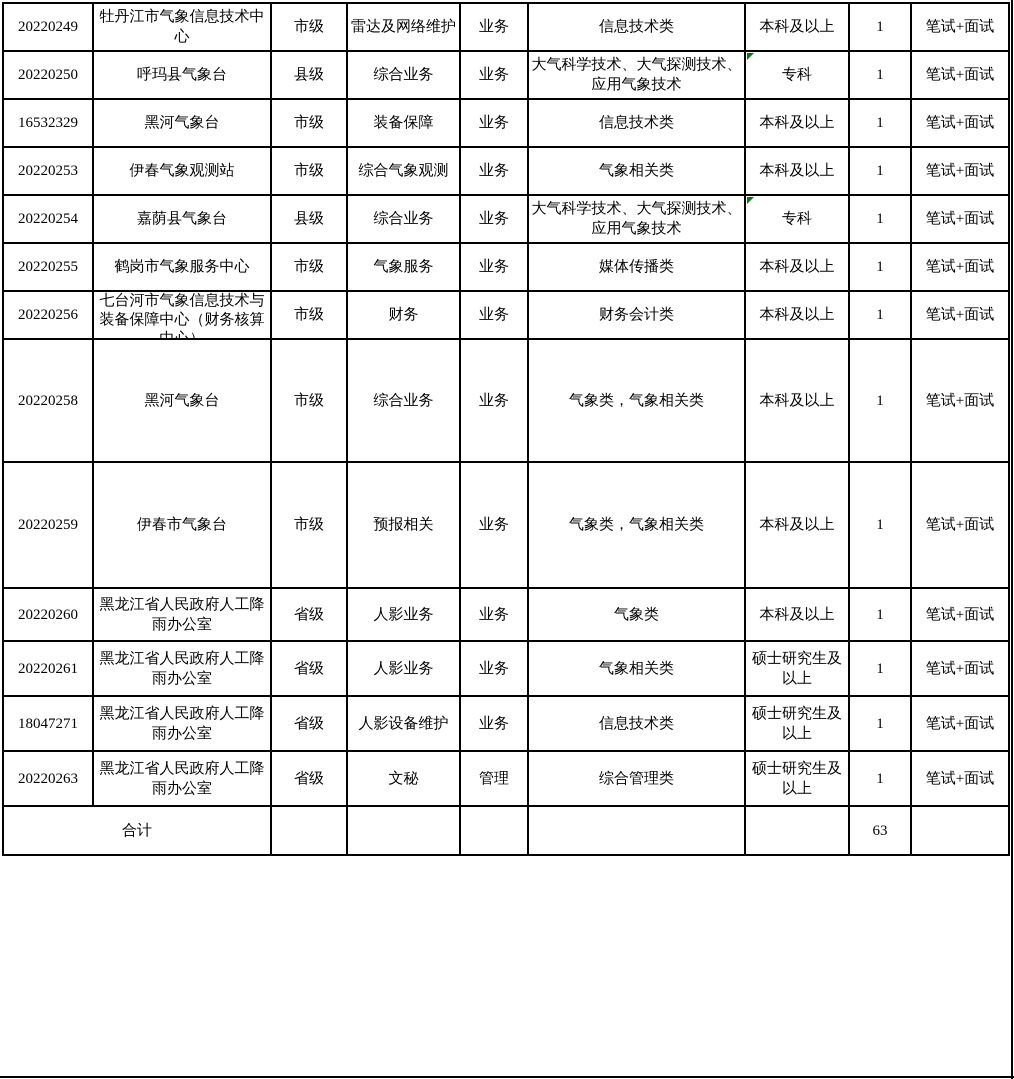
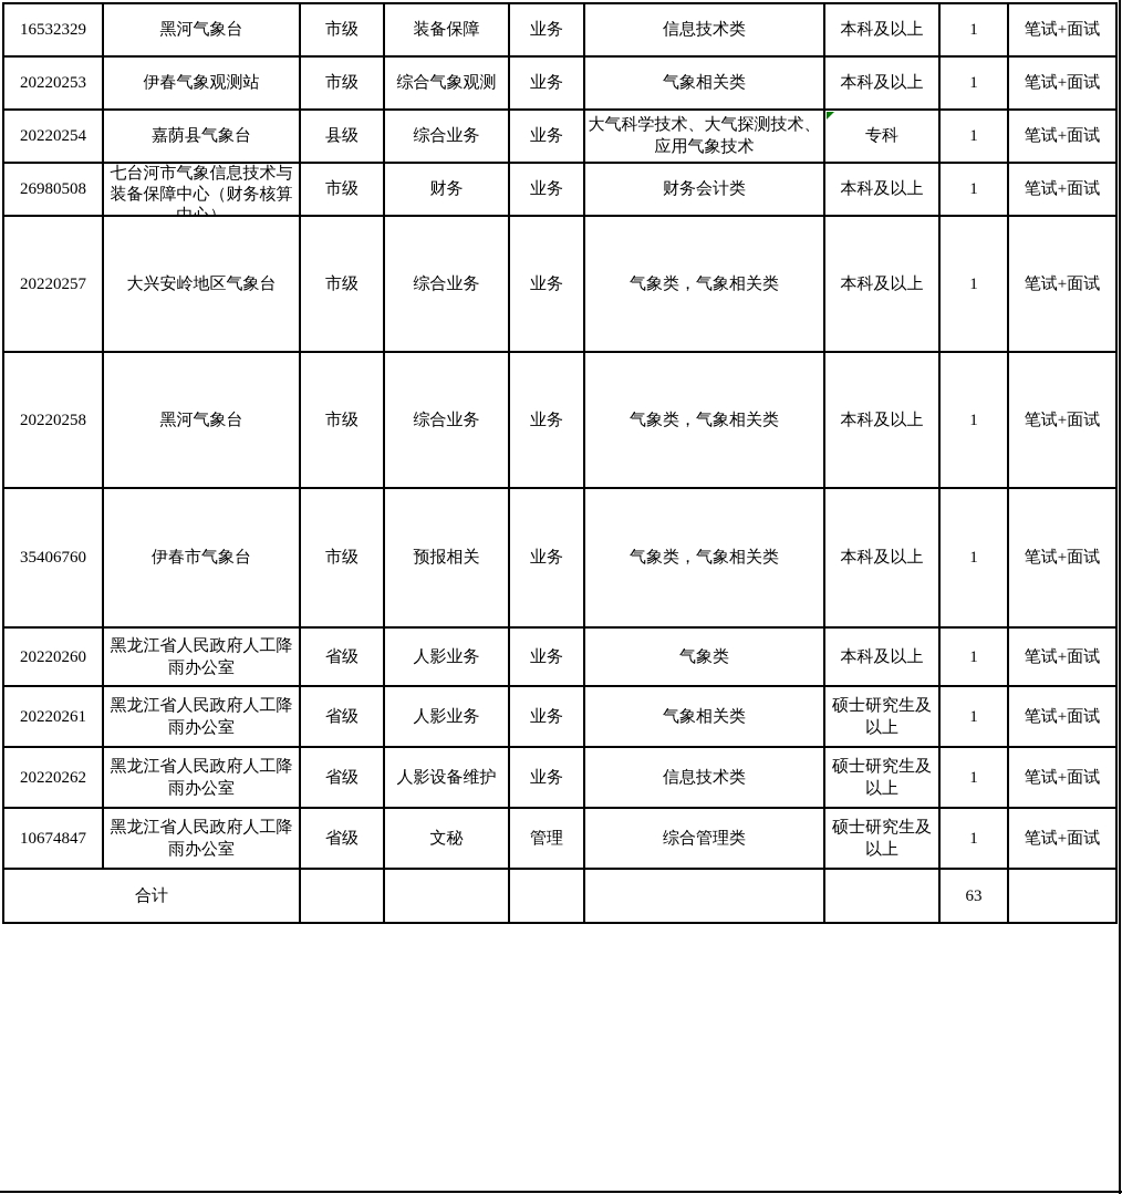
- 20220249	牡丹江市气象信息技术中心	市级	雷达及网络维护	业务	信息技术类	本科及以上	1	笔试+面试
- 20220250	呼玛县气象台	县级	综合业务	业务	大气科学技术、大气探测技术、应用气象技术	专科	1	笔试+面试
  16532329	黑河气象台	市级	装备保障	业务	信息技术类	本科及以上	1	笔试+面试
  20220253	伊春气象观测站	市级	综合气象观测	业务	气象相关类	本科及以上	1	笔试+面试
  20220254	嘉荫县气象台	县级	综合业务	业务	大气科学技术、大气探测技术、应用气象技术	专科	1	笔试+面试
- 20220255	鹤岗市气象服务中心	市级	气象服务	业务	媒体传播类	本科及以上	1	笔试+面试
- 20220256	七台河市气象信息技术与装备保障中心（财务核算	市级	财务	业务	财务会计类	本科及以上	1	笔试+面试
+ 26980508	七台河市气象信息技术与装备保障中心（财务核算	市级	财务	业务	财务会计类	本科及以上	1	笔试+面试
+ 20220257	大兴安岭地区气象台	市级	综合业务	业务	气象类，气象相关类	本科及以上	1	笔试+面试
  20220258	黑河气象台	市级	综合业务	业务	气象类，气象相关类	本科及以上	1	笔试+面试
- 20220259	伊春市气象台	市级	预报相关	业务	气象类，气象相关类	本科及以上	1	笔试+面试
+ 35406760	伊春市气象台	市级	预报相关	业务	气象类，气象相关类	本科及以上	1	笔试+面试
  20220260	黑龙江省人民政府人工降雨办公室	省级	人影业务	业务	气象类	本科及以上	1	笔试+面试
  20220261	黑龙江省人民政府人工降雨办公室	省级	人影业务	业务	气象相关类	硕士研究生及以上	1	笔试+面试
- 18047271	黑龙江省人民政府人工降雨办公室	省级	人影设备维护	业务	信息技术类	硕士研究生及以上	1	笔试+面试
+ 20220262	黑龙江省人民政府人工降雨办公室	省级	人影设备维护	业务	信息技术类	硕士研究生及以上	1	笔试+面试
- 20220263	黑龙江省人民政府人工降雨办公室	省级	文秘	管理	综合管理类	硕士研究生及以上	1	笔试+面试
+ 10674847	黑龙江省人民政府人工降雨办公室	省级	文秘	管理	综合管理类	硕士研究生及以上	1	笔试+面试
  合计						63
